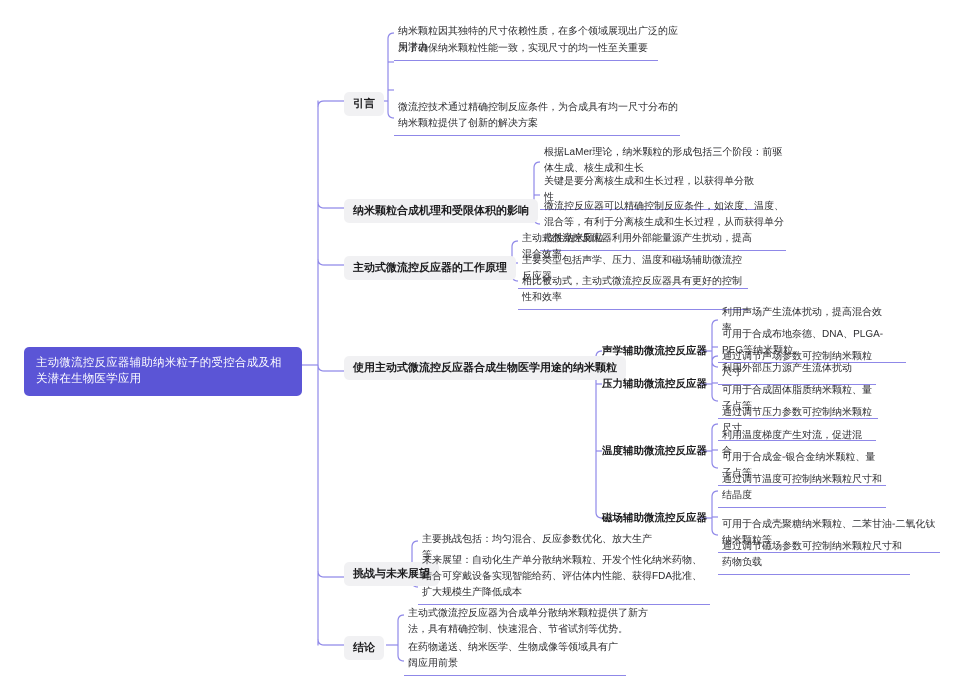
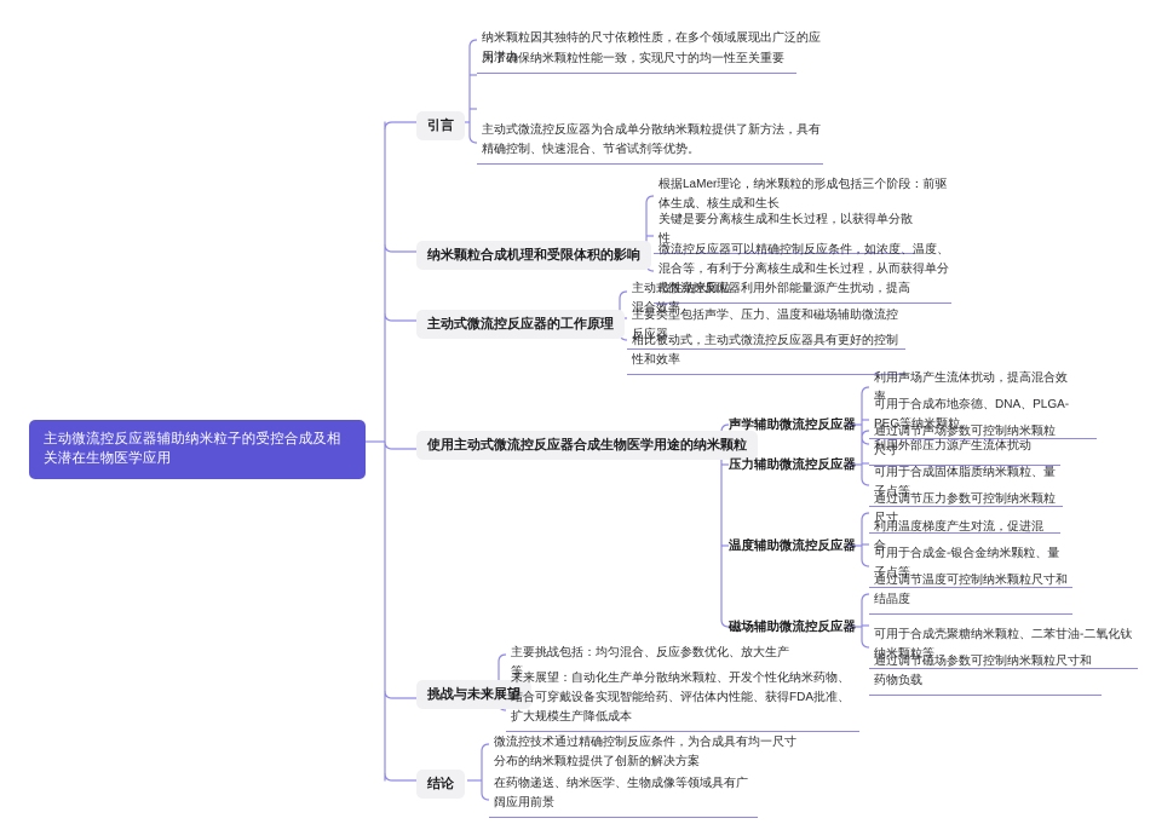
  主动微流控反应器辅助纳米粒子的受控合成及相关潜在生物医学应用
  引言
  纳米颗粒因其独特的尺寸依赖性质，在多个领域展现出广泛的应用潜力
  为了确保纳米颗粒性能一致，实现尺寸的均一性至关重要
- 微流控技术通过精确控制反应条件，为合成具有均一尺寸分布的纳米颗粒提供了创新的解决方案
+ 主动式微流控反应器为合成单分散纳米颗粒提供了新方法，具有精确控制、快速混合、节省试剂等优势。
  纳米颗粒合成机理和受限体积的影响
  根据LaMer理论，纳米颗粒的形成包括三个阶段：前驱体生成、核生成和生长
  关键是要分离核生成和生长过程，以获得单分散性
  微流控反应器可以精确控制反应条件，如浓度、温度、混合等，有利于分离核生成和生长过程，从而获得单分散性纳米颗粒
  主动式微流控反应器的工作原理
  主动式微流控反应器利用外部能量源产生扰动，提高混合效率
  主要类型包括声学、压力、温度和磁场辅助微流控反应器
  相比被动式，主动式微流控反应器具有更好的控制性和效率
  使用主动式微流控反应器合成生物医学用途的纳米颗粒
  声学辅助微流控反应器
  利用声场产生流体扰动，提高混合效率
  可用于合成布地奈德、DNA、PLGA-PEG等纳米颗粒
  通过调节声场参数可控制纳米颗粒尺寸
  压力辅助微流控反应器
  利用外部压力源产生流体扰动
  可用于合成固体脂质纳米颗粒、量子点等
  通过调节压力参数可控制纳米颗粒尺寸
  温度辅助微流控反应器
  利用温度梯度产生对流，促进混合
  可用于合成金-银合金纳米颗粒、量子点等
  通过调节温度可控制纳米颗粒尺寸和结晶度
  磁场辅助微流控反应器
  可用于合成壳聚糖纳米颗粒、二苯甘油-二氧化钛纳米颗粒等
  通过调节磁场参数可控制纳米颗粒尺寸和药物负载
  挑战与未来展望
  主要挑战包括：均匀混合、反应参数优化、放大生产等
  未来展望：自动化生产单分散纳米颗粒、开发个性化纳米药物、结合可穿戴设备实现智能给药、评估体内性能、获得FDA批准、扩大规模生产降低成本
  结论
- 主动式微流控反应器为合成单分散纳米颗粒提供了新方法，具有精确控制、快速混合、节省试剂等优势。
+ 微流控技术通过精确控制反应条件，为合成具有均一尺寸分布的纳米颗粒提供了创新的解决方案
  在药物递送、纳米医学、生物成像等领域具有广阔应用前景
